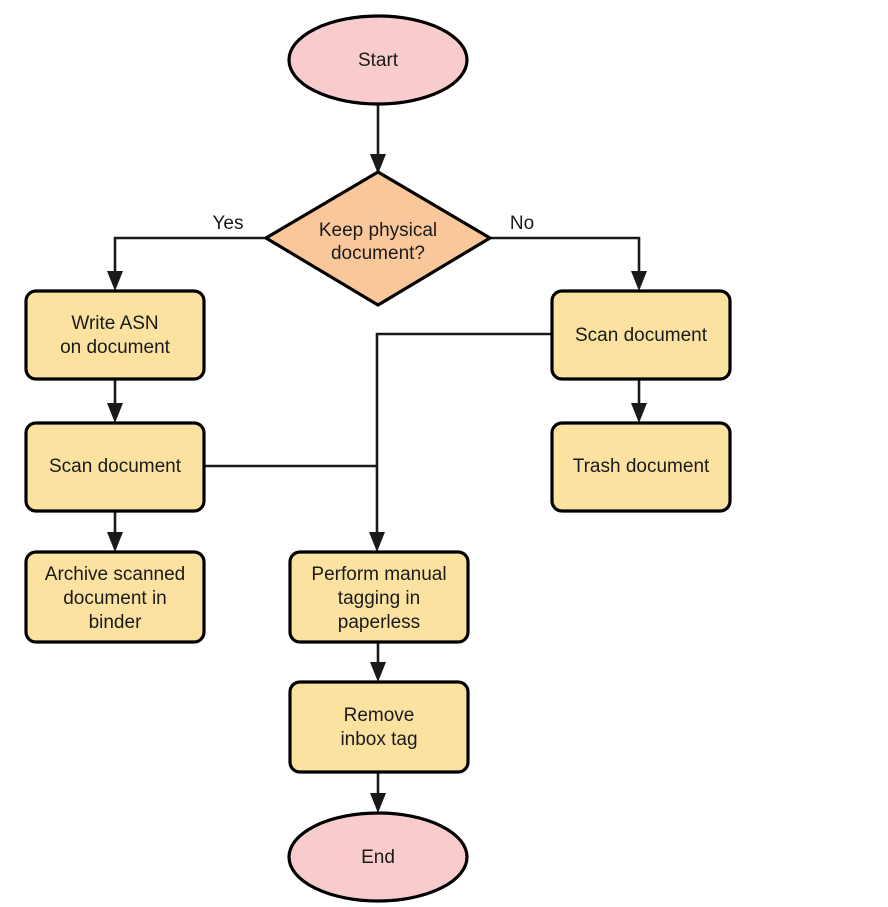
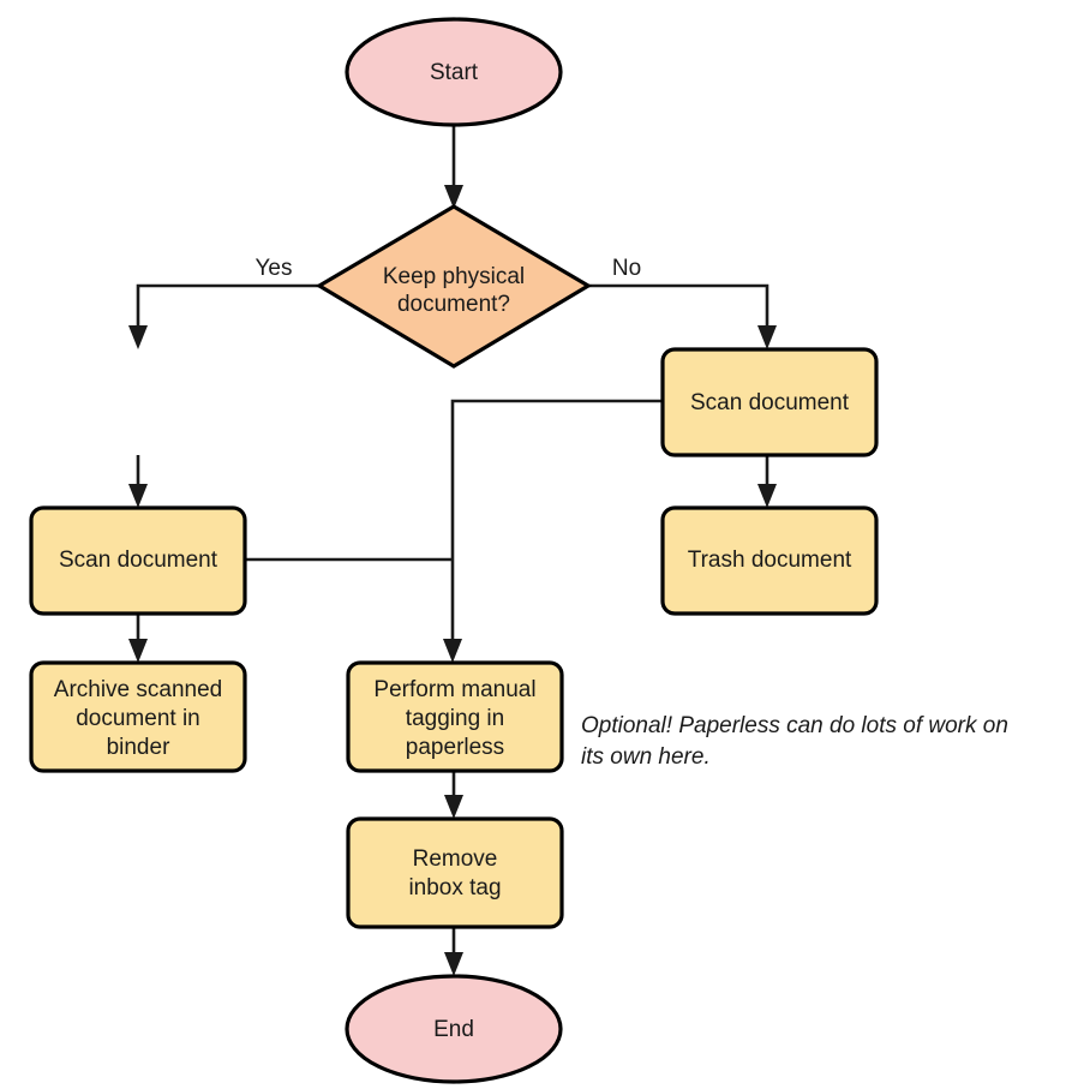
  Yes
  No
  Start
  Keep physical
  document?
- Write ASN
- on document
  Scan document
  Archive scanned
  document in
  binder
  Scan document
  Trash document
  Perform manual
  tagging in
  paperless
  Remove
  inbox tag
  End
+ Optional! Paperless can do lots of work on
+ its own here.
